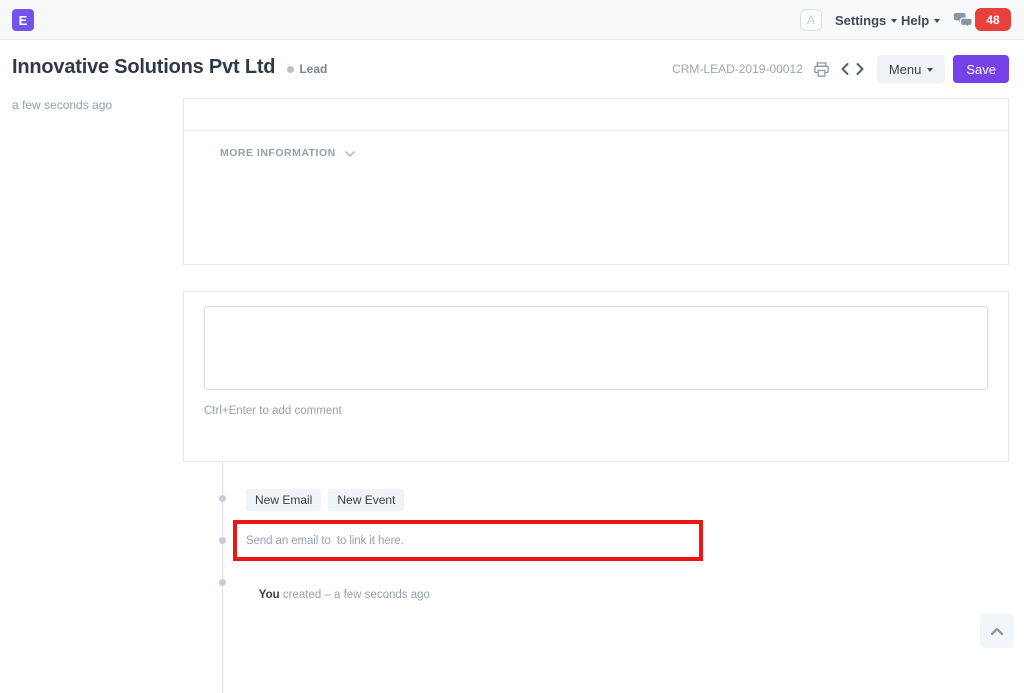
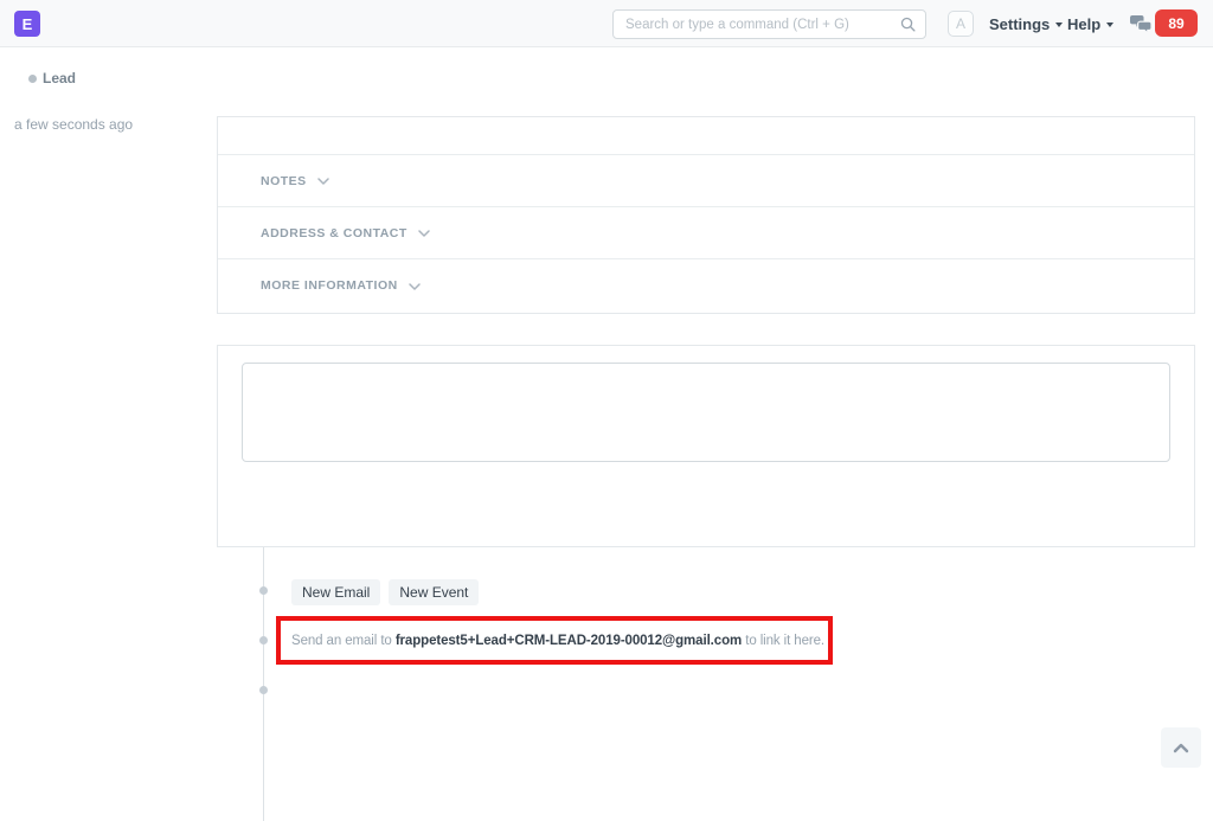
  E
+ Search or type a command (Ctrl + G)
  A
  Settings
  Help
- 48
+ 89
- Innovative Solutions Pvt Ltd
  Lead
- CRM-LEAD-2019-00012
- Menu
- Save
  a few seconds ago
+ NOTES
+ ADDRESS & CONTACT
  MORE INFORMATION
- Ctrl+Enter to add comment
  New Email
  New Event
  Send an email to
+ frappetest5+Lead+CRM-LEAD-2019-00012@gmail.com
  to link it here.
- You created – a few seconds ago
